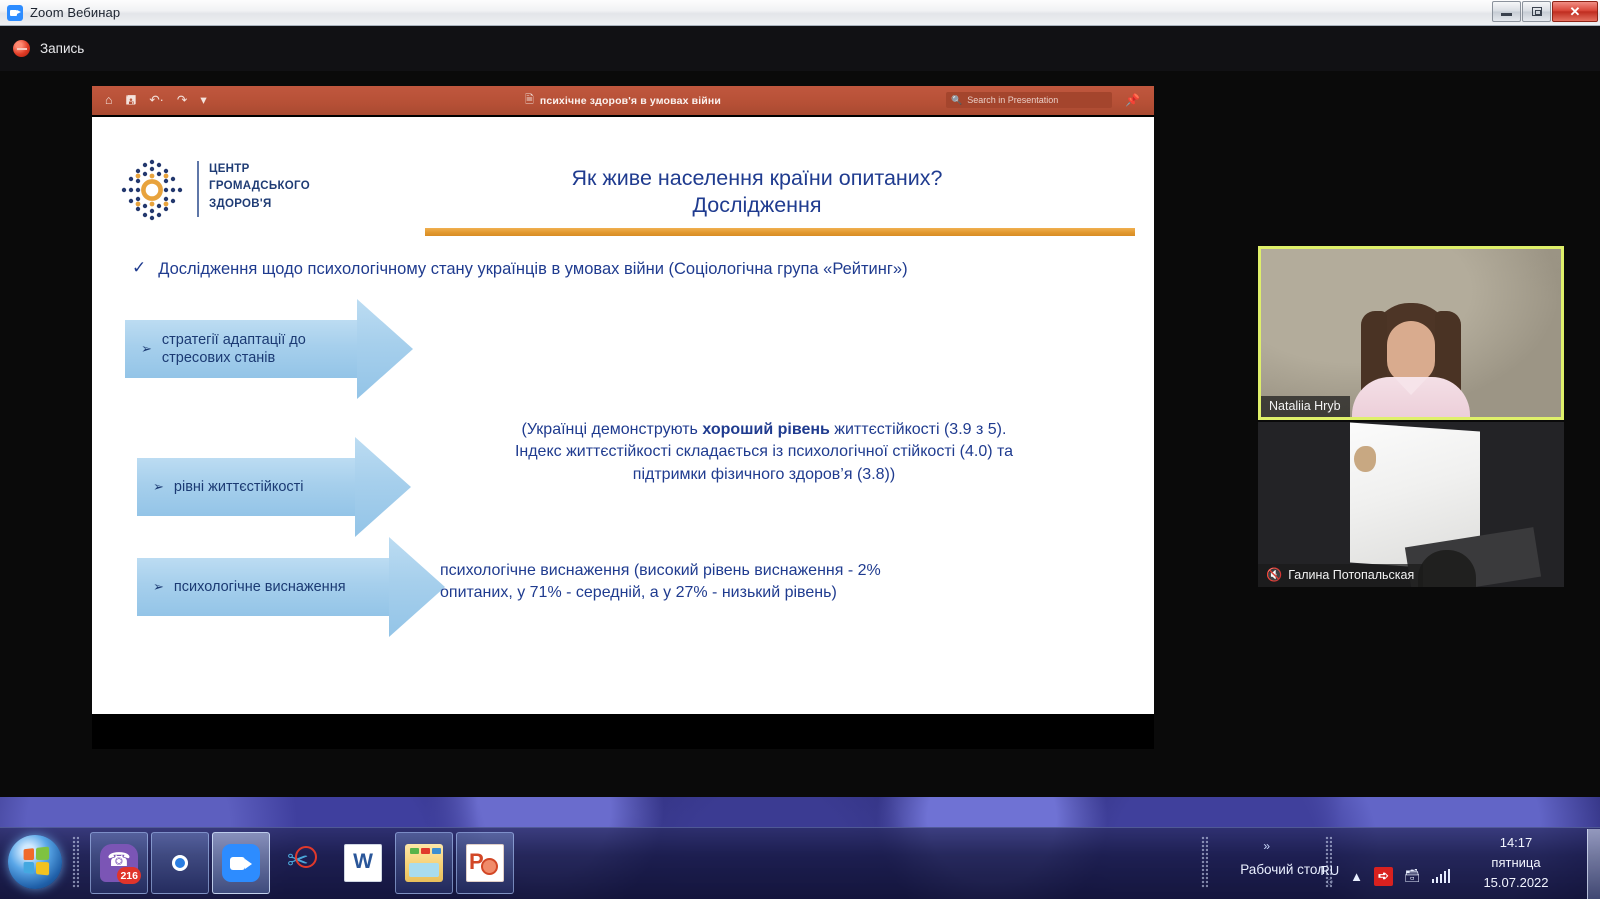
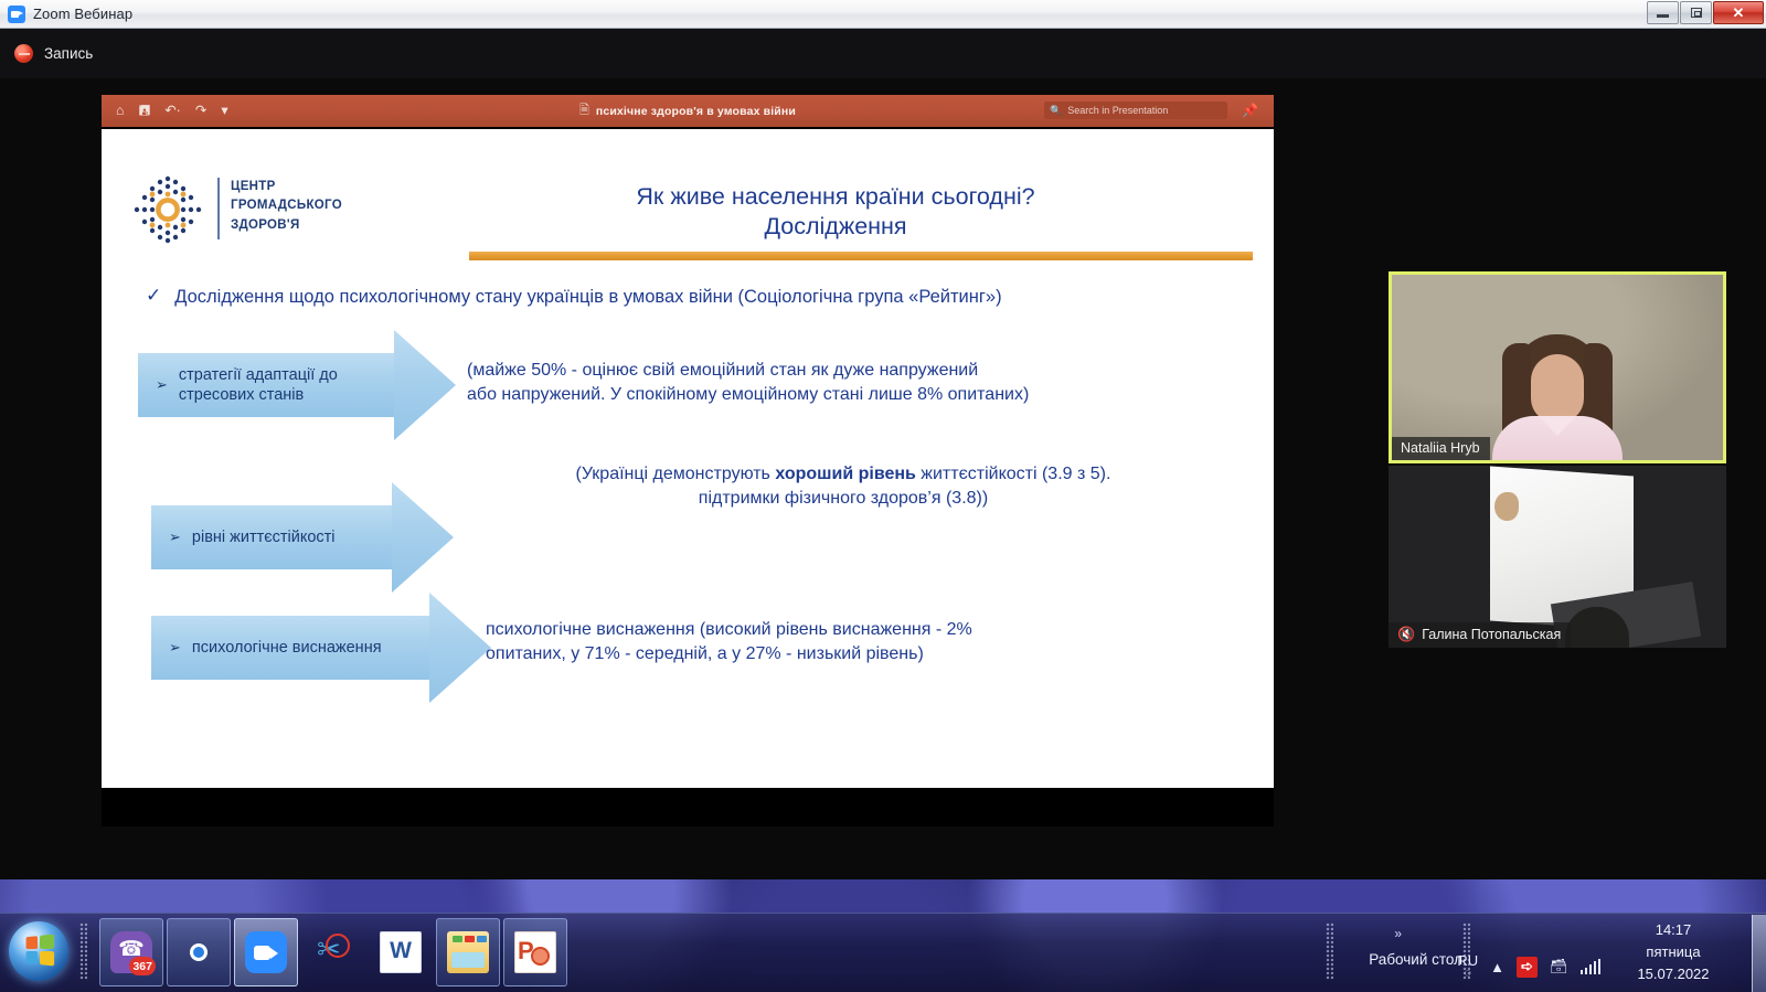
  Zoom Вебинар
  ✕
  Запись
  ⌂
  🖪
  ↶·
  ↷
  ▾
  🗎
  психічне здоров'я в умовах війни
  🔍
  Search in Presentation
  📌
  ЦЕНТР
  ГРОМАДСЬКОГО
  ЗДОРОВ'Я
- Як живе населення країни опитаних?
+ Як живе населення країни сьогодні?
  Дослідження
  ✓
  Дослідження щодо психологічному стану українців в умовах війни (Соціологічна група «Рейтинг»)
  ➢
  стратегії адаптації до стресових станів
+ (майже 50% - оцінює свій емоційний стан як дуже напружений
+ або напружений. У спокійному емоційному стані лише 8% опитаних)
  ➢
  рівні життєстійкості
  (Українці демонструють хороший рівень життєстійкості (3.9 з 5).
- Індекс життєстійкості складається із психологічної стійкості (4.0) та
  підтримки фізичного здоров’я (3.8))
  ➢
  психологічне виснаження
  психологічне виснаження (високий рівень виснаження - 2%
  опитаних, у 71% - середній, а у 27% - низький рівень)
  Nataliia Hryb
  🔇
  Галина Потопальская
- 216
+ 367
  »
  Рабочий стол
  RU
  ◌
  ▲
  ➪
  🗃
  14:17
  пятница
  15.07.2022
